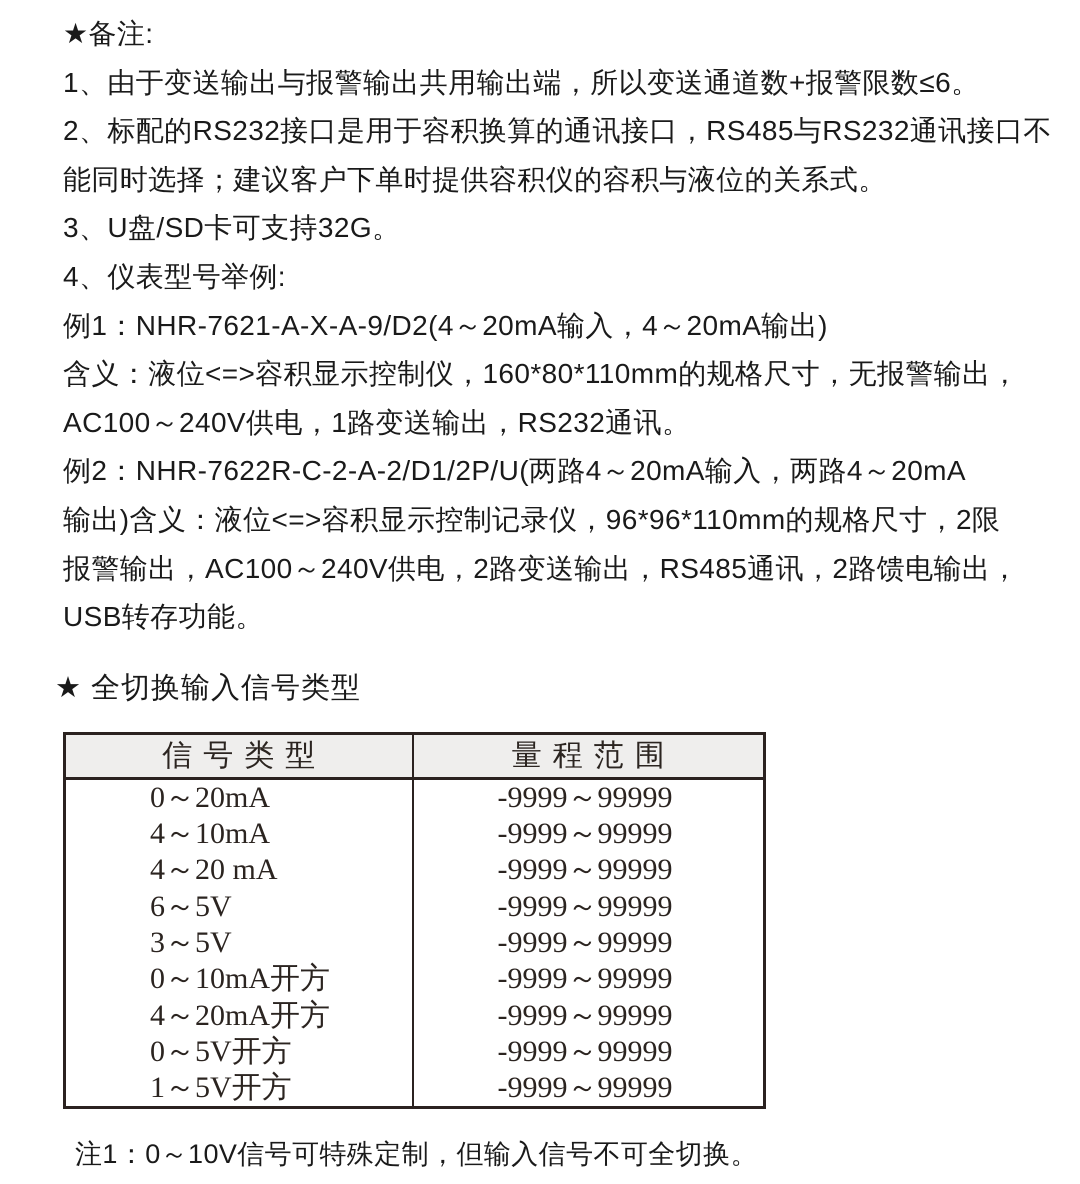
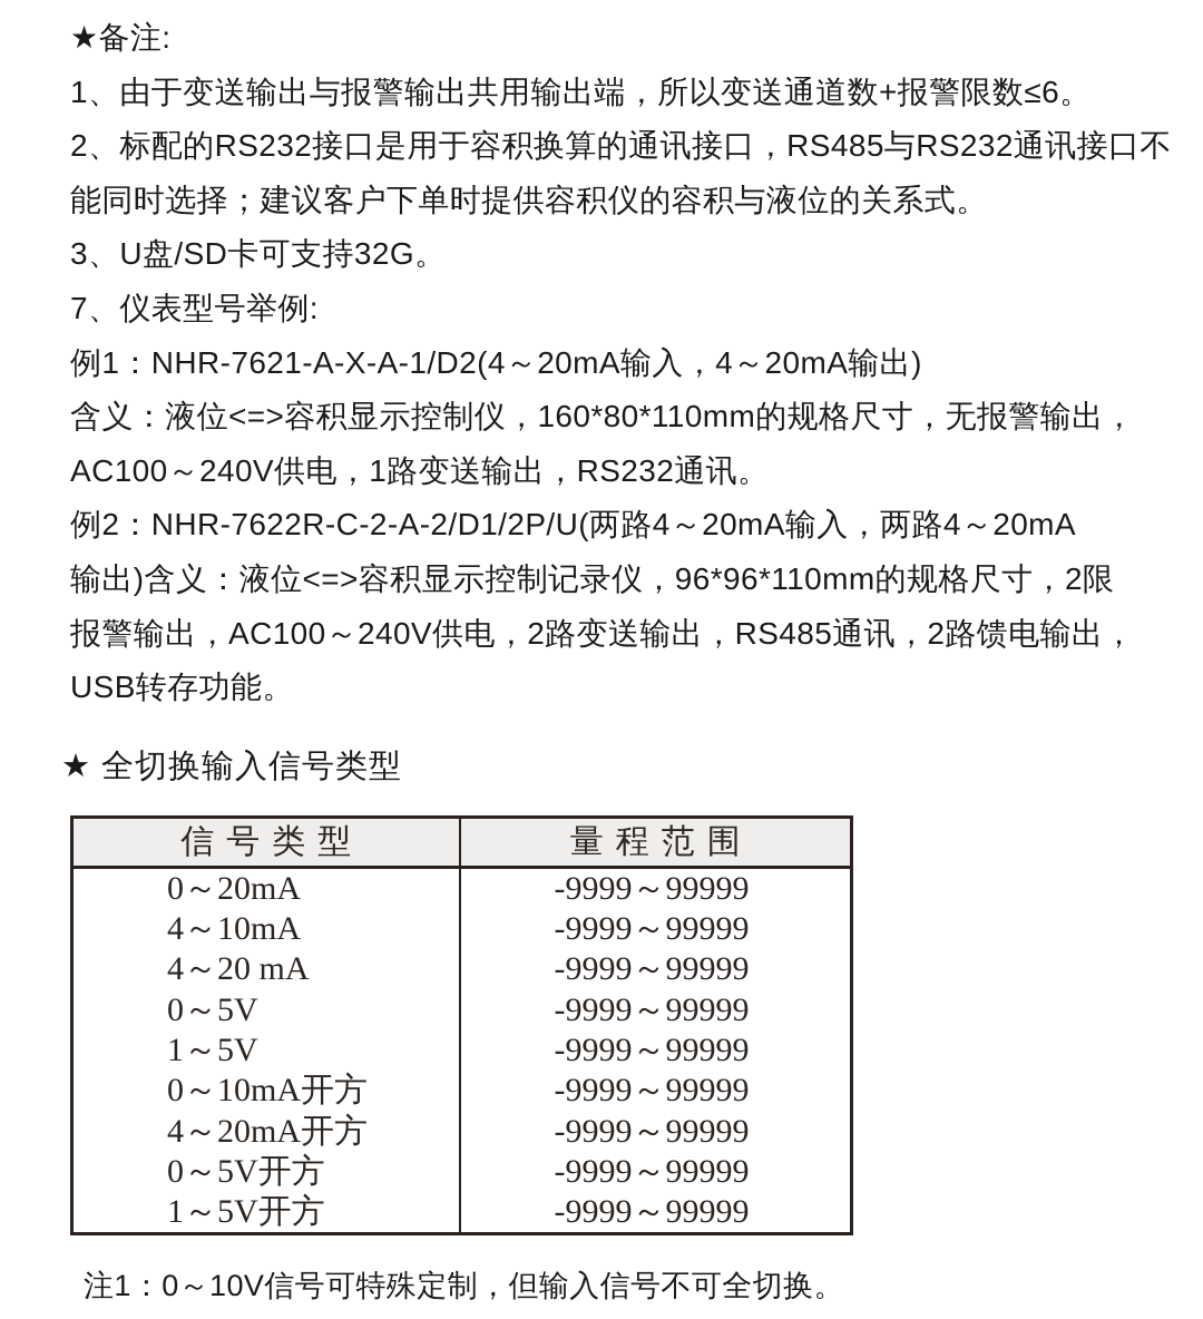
  ★备注:
  1、由于变送输出与报警输出共用输出端，所以变送通道数+报警限数≤6。
  2、标配的RS232接口是用于容积换算的通讯接口，RS485与RS232通讯接口不
  能同时选择；建议客户下单时提供容积仪的容积与液位的关系式。
  3、U盘/SD卡可支持32G。
- 4、仪表型号举例:
+ 7、仪表型号举例:
- 例1：NHR-7621-A-X-A-9/D2(4～20mA输入，4～20mA输出)
+ 例1：NHR-7621-A-X-A-1/D2(4～20mA输入，4～20mA输出)
  含义：液位<=>容积显示控制仪，160*80*110mm的规格尺寸，无报警输出，
  AC100～240V供电，1路变送输出，RS232通讯。
  例2：NHR-7622R-C-2-A-2/D1/2P/U(两路4～20mA输入，两路4～20mA
  输出)含义：液位<=>容积显示控制记录仪，96*96*110mm的规格尺寸，2限
  报警输出，AC100～240V供电，2路变送输出，RS485通讯，2路馈电输出，
  USB转存功能。
  ★ 全切换输入信号类型
  信号类型	量程范围
  0～20mA	-9999～99999
  4～10mA	-9999～99999
  4～20 mA	-9999～99999
- 6～5V	-9999～99999
+ 0～5V	-9999～99999
- 3～5V	-9999～99999
+ 1～5V	-9999～99999
  0～10mA开方	-9999～99999
  4～20mA开方	-9999～99999
  0～5V开方	-9999～99999
  1～5V开方	-9999～99999
  注1：0～10V信号可特殊定制，但输入信号不可全切换。
